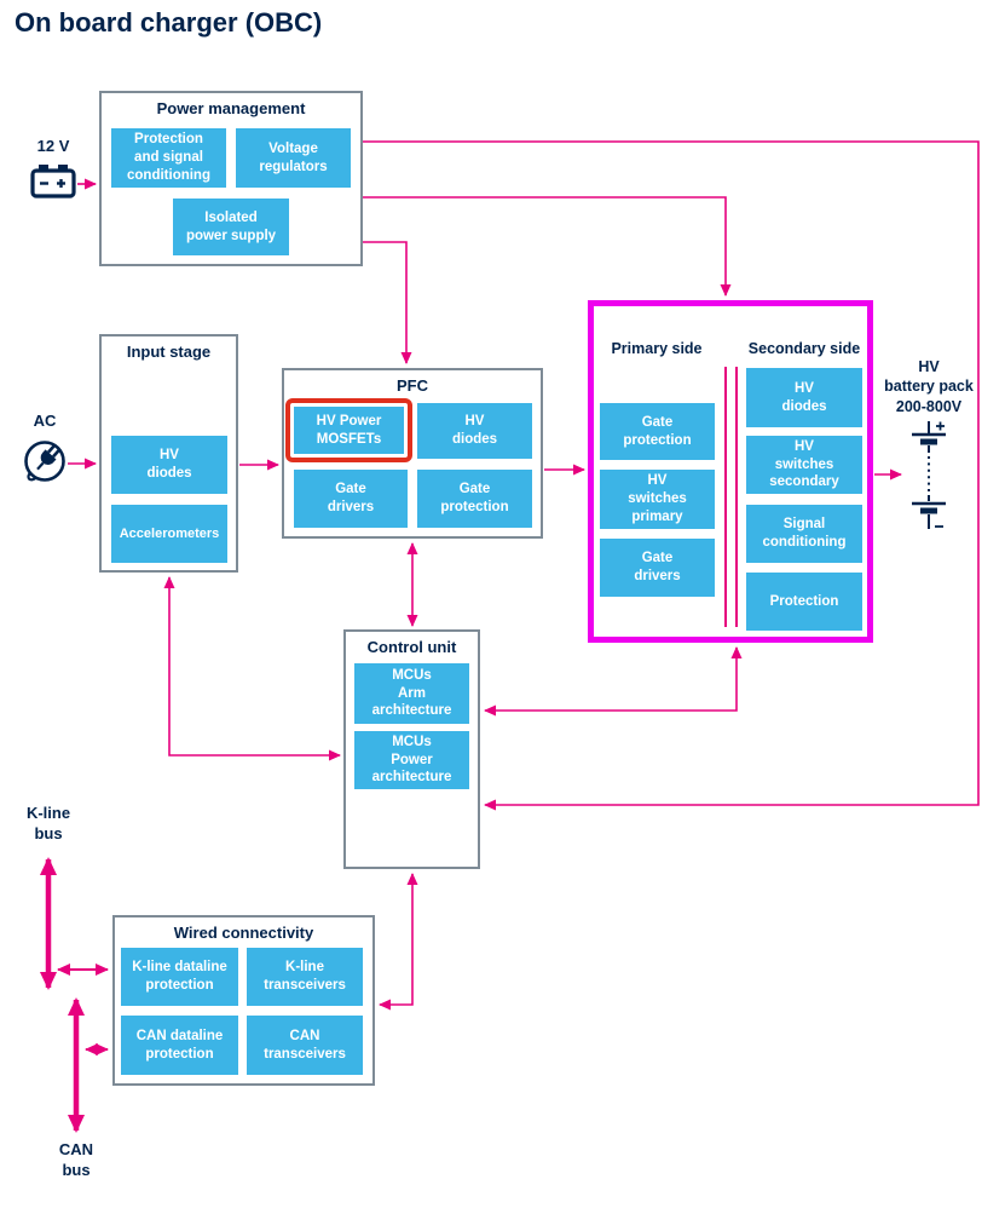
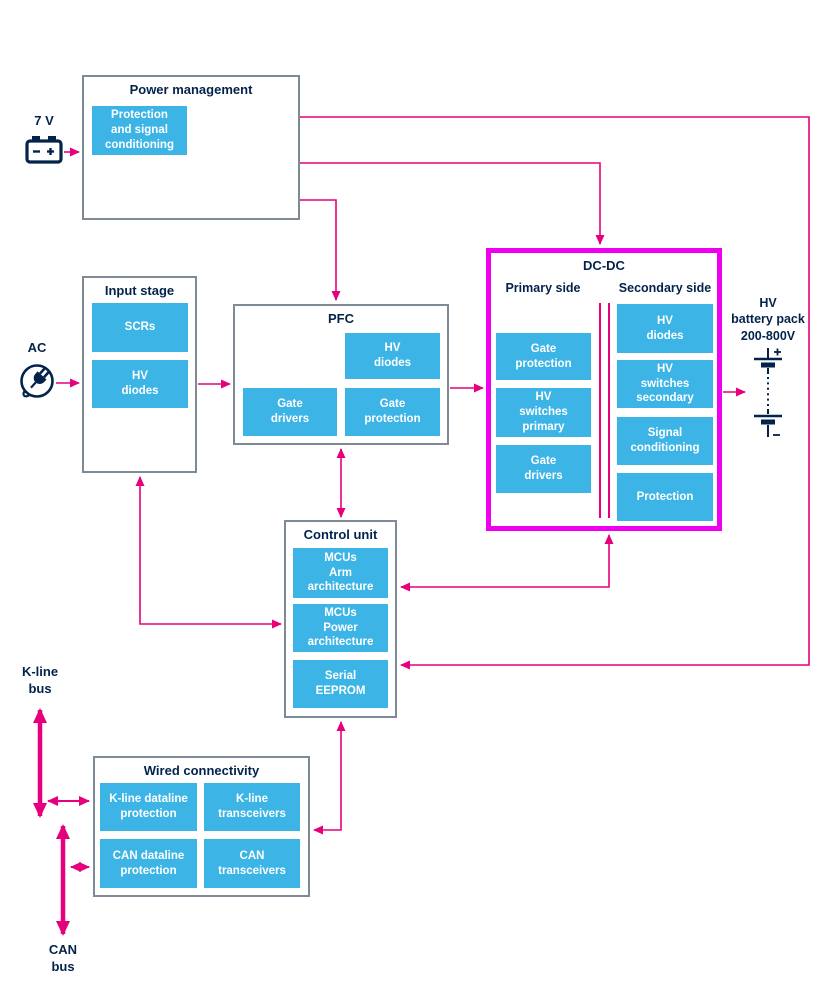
- On board charger (OBC)
- 12 V
+ 7 V
  AC
  Power management
  Protection
  and signal
  conditioning
- Voltage
- regulators
- Isolated
- power supply
  Input stage
+ SCRs
  HV
  diodes
- Accelerometers
  PFC
- HV Power
- MOSFETs
  HV
  diodes
  Gate
  drivers
  Gate
  protection
+ DC-DC
  Primary side
  Secondary side
  Gate
  protection
  HV
  switches
  primary
  Gate
  drivers
  HV
  diodes
  HV
  switches
  secondary
  Signal
  conditioning
  Protection
  HV
  battery pack
  200-800V
  Control unit
  MCUs
  Arm
  architecture
  MCUs
  Power
  architecture
+ Serial
+ EEPROM
  Wired connectivity
  K-line dataline
  protection
  K-line
  transceivers
  CAN dataline
  protection
  CAN
  transceivers
  K-line
  bus
  CAN
  bus
